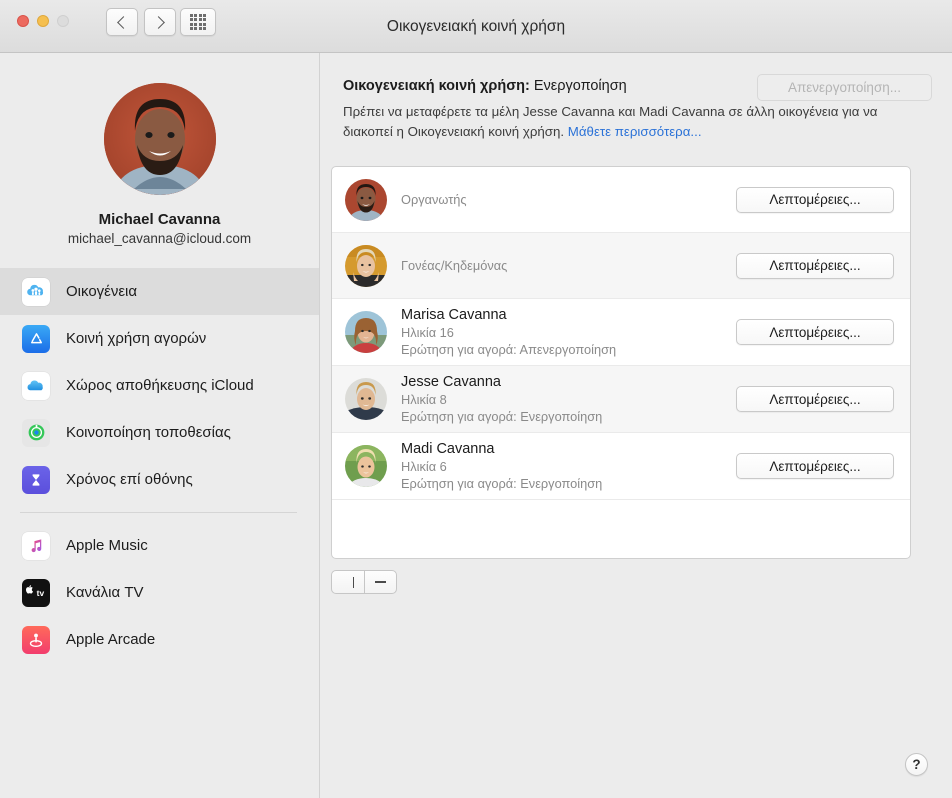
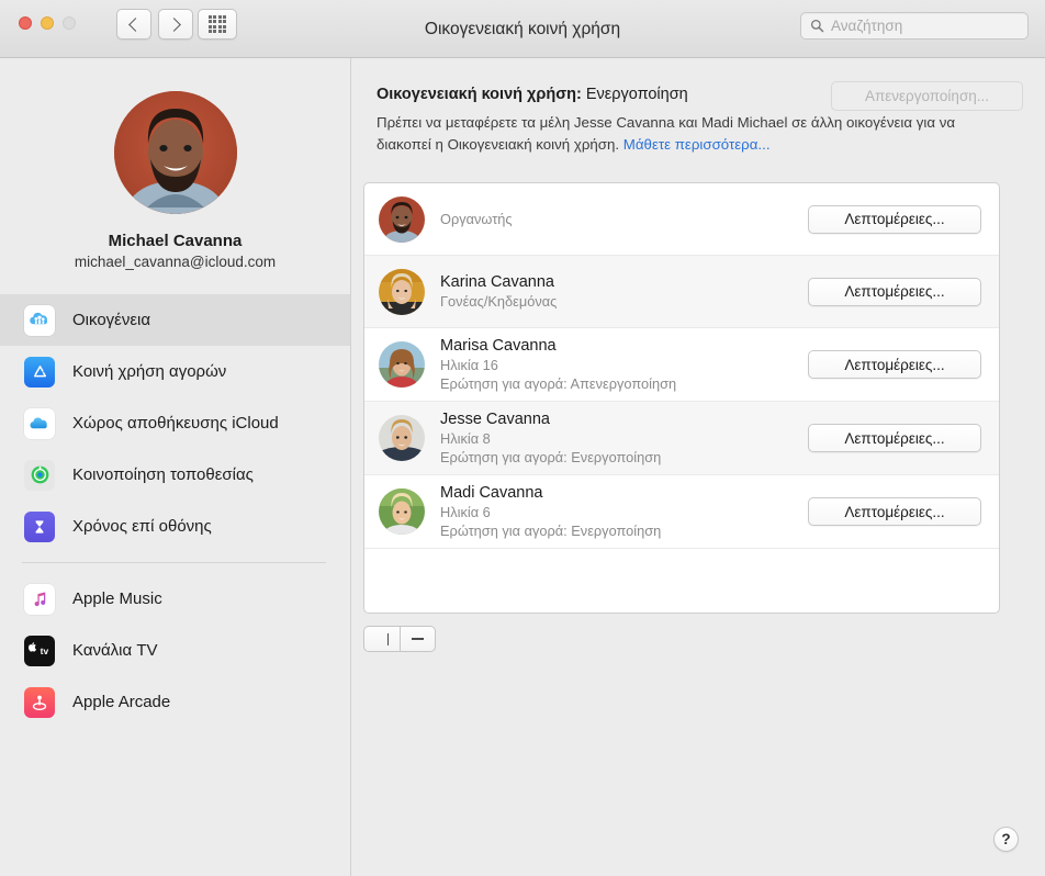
  Οικογενειακή κοινή χρήση
+ Αναζήτηση
  Michael Cavanna
  michael_cavanna@icloud.com
  Οικογένεια
  Κοινή χρήση αγορών
  Χώρος αποθήκευσης iCloud
  Κοινοποίηση τοποθεσίας
  Χρόνος επί οθόνης
  Apple Music
  tv
  Κανάλια TV
  Apple Arcade
  Οικογενειακή κοινή χρήση: Ενεργοποίηση
  Απενεργοποίηση...
- Πρέπει να μεταφέρετε τα μέλη Jesse Cavanna και Madi Cavanna σε άλλη οικογένεια για να διακοπεί η Οικογενειακή κοινή χρήση. Μάθετε περισσότερα...
+ Πρέπει να μεταφέρετε τα μέλη Jesse Cavanna και Madi Michael σε άλλη οικογένεια για να διακοπεί η Οικογενειακή κοινή χρήση. Μάθετε περισσότερα...
  Οργανωτής
  Λεπτομέρειες...
+ Karina Cavanna
  Γονέας/Κηδεμόνας
  Λεπτομέρειες...
  Marisa Cavanna
  Ηλικία 16
  Ερώτηση για αγορά: Απενεργοποίηση
  Λεπτομέρειες...
  Jesse Cavanna
  Ηλικία 8
  Ερώτηση για αγορά: Ενεργοποίηση
  Λεπτομέρειες...
  Madi Cavanna
  Ηλικία 6
  Ερώτηση για αγορά: Ενεργοποίηση
  Λεπτομέρειες...
  ?
